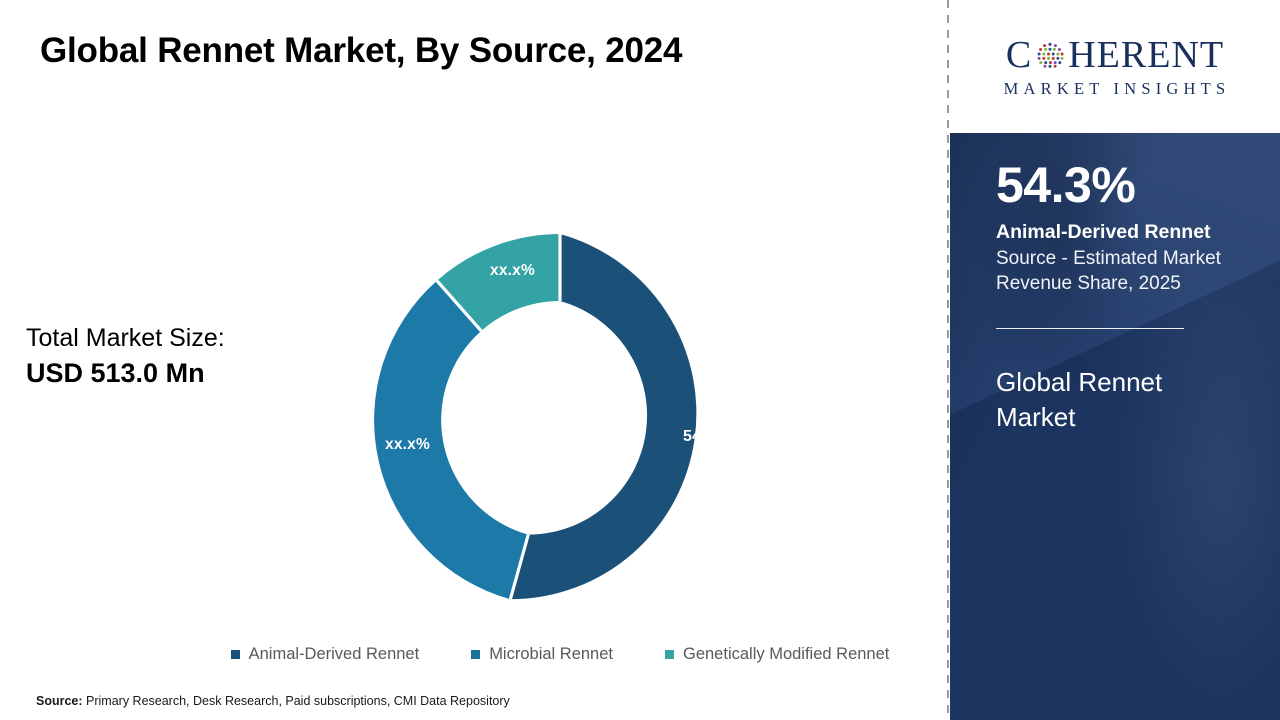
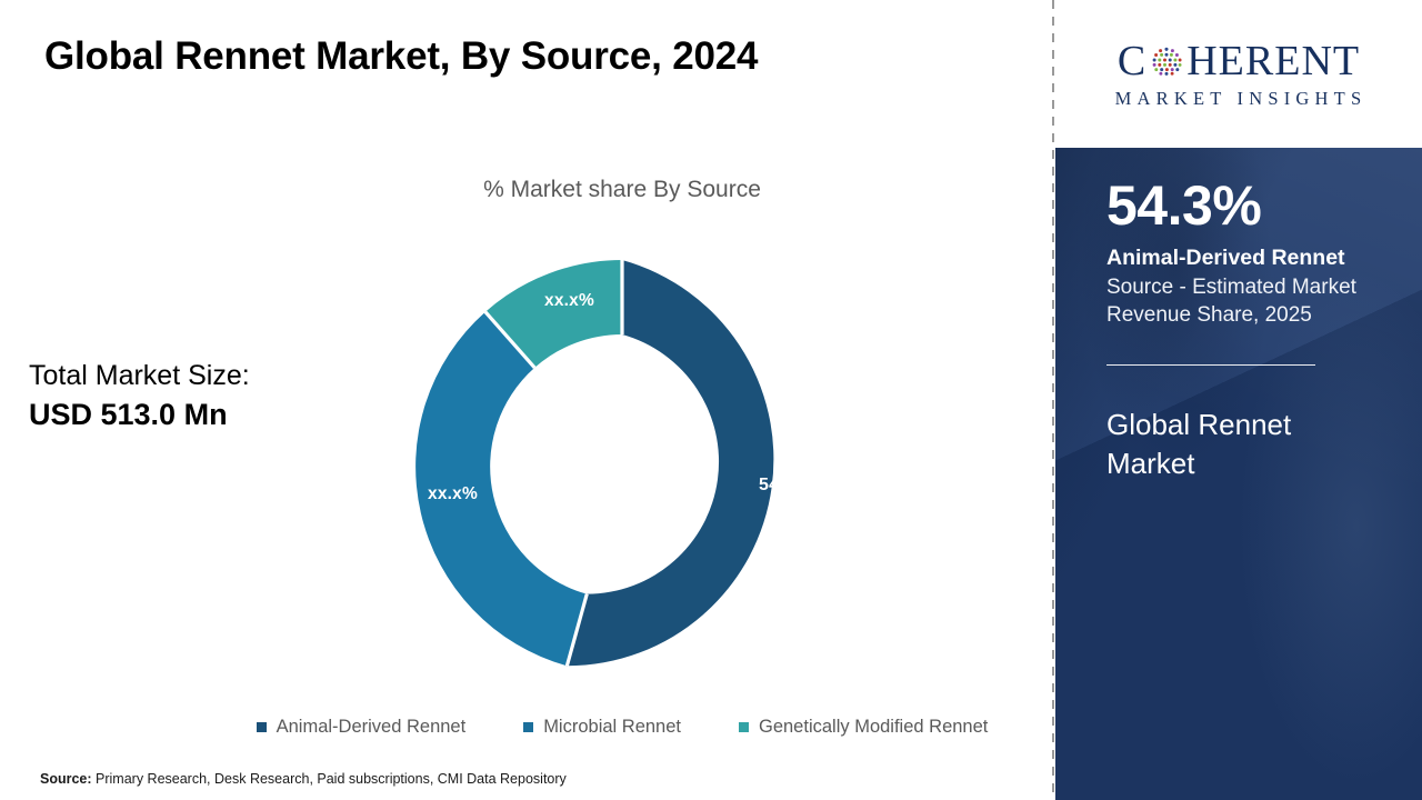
  Global Rennet Market, By Source, 2024
+ % Market share By Source
  Total Market Size:
  USD 513.0 Mn
  54.3%
  xx.x%
  xx.x%
  Animal-Derived Rennet
  Microbial Rennet
  Genetically Modified Rennet
  Source: Primary Research, Desk Research, Paid subscriptions, CMI Data Repository
  C
  HERENT
  MARKET INSIGHTS
  54.3%
  Animal-Derived Rennet
  Source - Estimated Market Revenue Share, 2025
  Global Rennet Market
